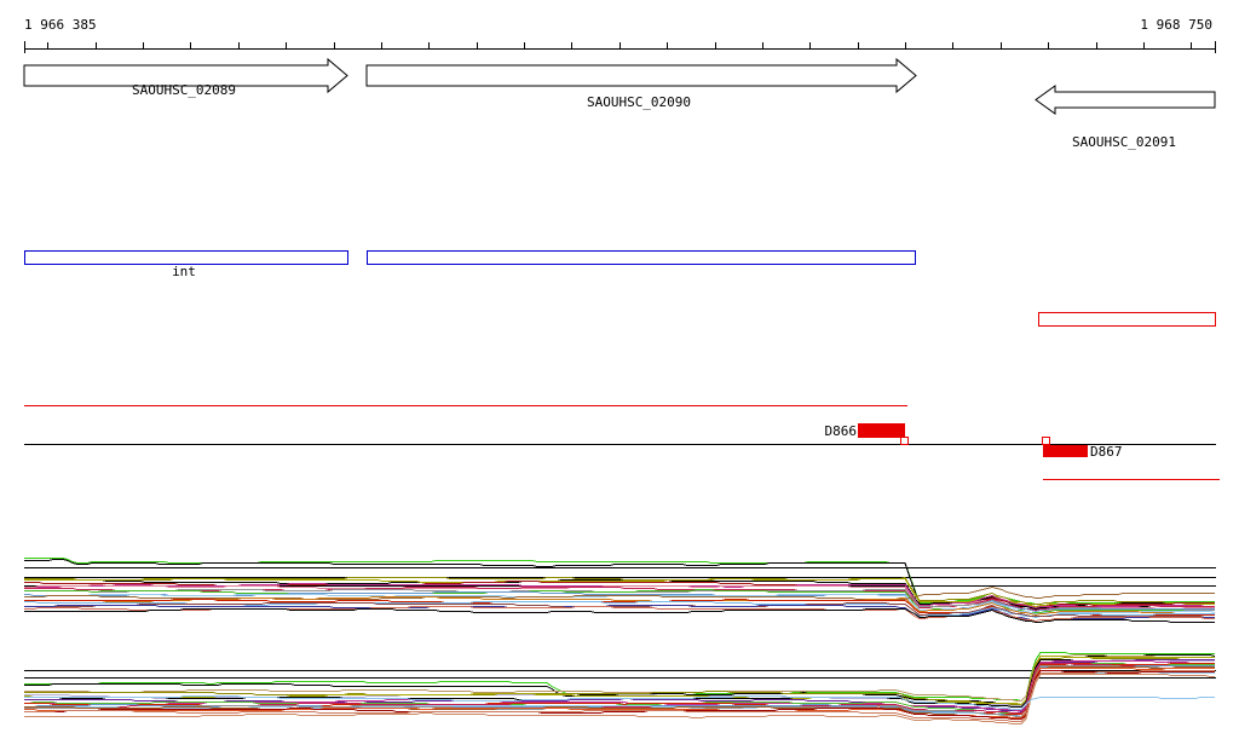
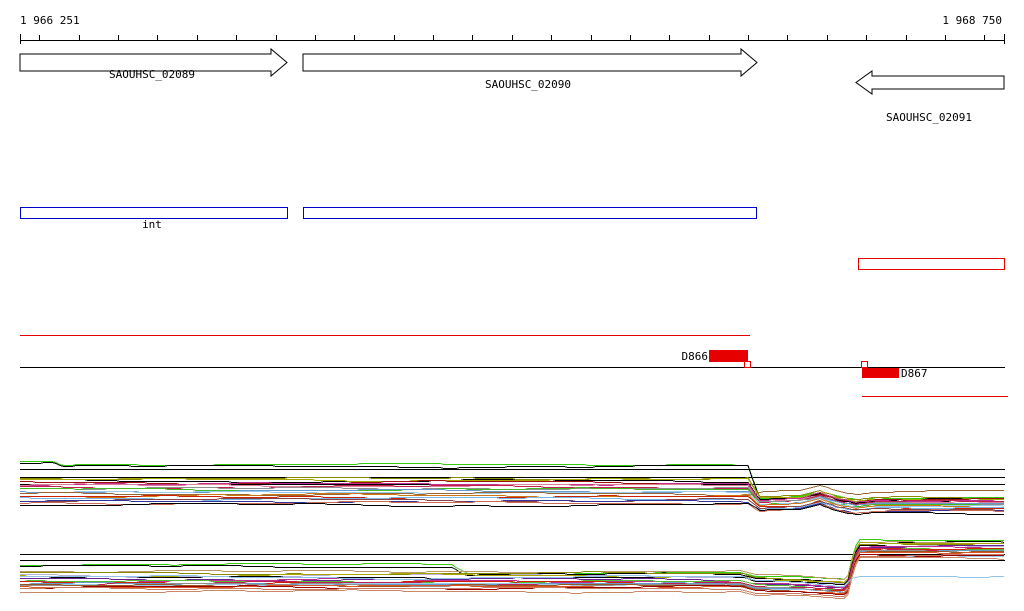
- 1 966 385
+ 1 966 251
  1 968 750
  SAOUHSC_02089
  SAOUHSC_02090
  SAOUHSC_02091
  int
  D866
  D867
